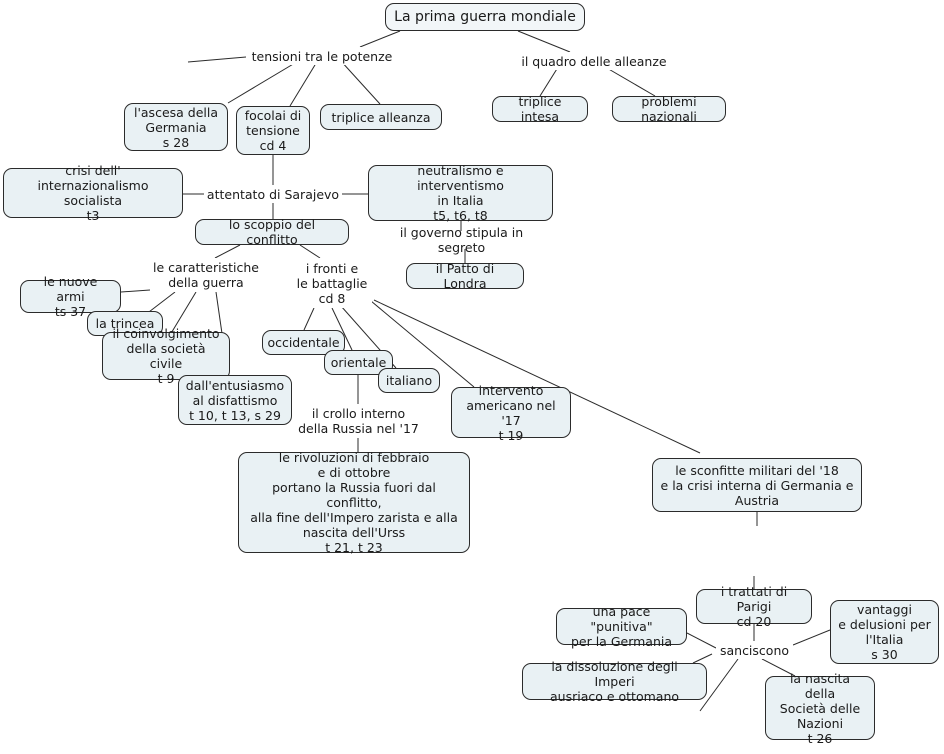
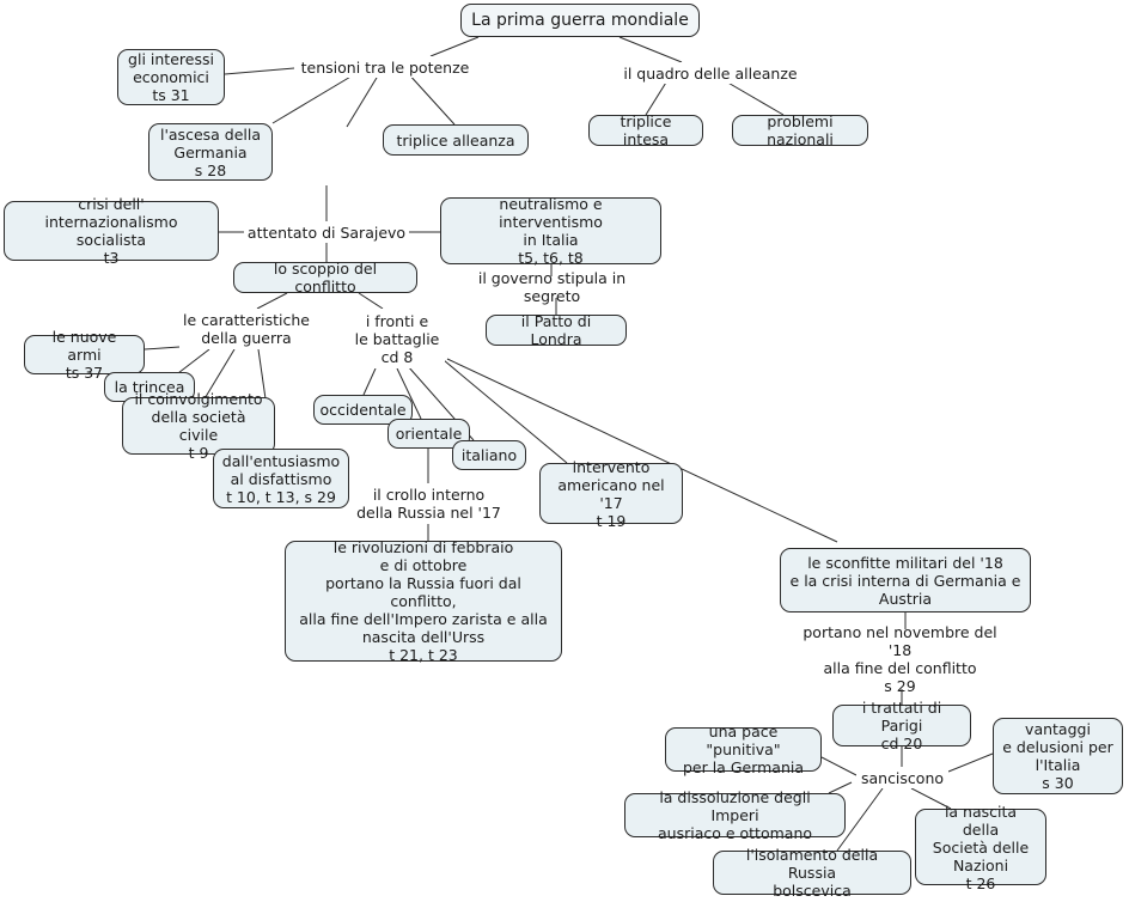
  tensioni tra le potenze
  il quadro delle alleanze
  attentato di Sarajevo
  il governo stipula in segreto
  le caratteristiche
  della guerra
  i fronti e
  le battaglie
  cd 8
  il crollo interno
  della Russia nel '17
+ portano nel novembre del '18
+ alla fine del conflitto
+ s 29
  sanciscono
  La prima guerra mondiale
+ gli interessi
+ economici
+ ts 31
  l'ascesa della
  Germania
  s 28
- focolai di
- tensione
- cd 4
  triplice alleanza
  triplice intesa
  problemi nazionali
  crisi dell'
  internazionalismo socialista
  t3
  neutralismo e interventismo
  in Italia
  t5, t6, t8
  lo scoppio del conflitto
  il Patto di Londra
  le nuove armi
  ts 37
  la trincea
  il coinvolgimento
  della società civile
  t 9
  dall'entusiasmo
  al disfattismo
  t 10, t 13, s 29
  occidentale
  orientale
  italiano
  intervento
  americano nel '17
  t 19
  le rivoluzioni di febbraio
  e di ottobre
  portano la Russia fuori dal conflitto,
  alla fine dell'Impero zarista e alla
  nascita dell'Urss
  t 21, t 23
  le sconfitte militari del '18
  e la crisi interna di Germania e
  Austria
  i trattati di Parigi
  cd 20
  vantaggi
  e delusioni per
  l'Italia
  s 30
  una pace "punitiva"
  per la Germania
  la dissoluzione degli Imperi
  ausriaco e ottomano
  la nascita della
  Società delle
  Nazioni
  t 26
+ l'isolamento della Russia
+ bolscevica
